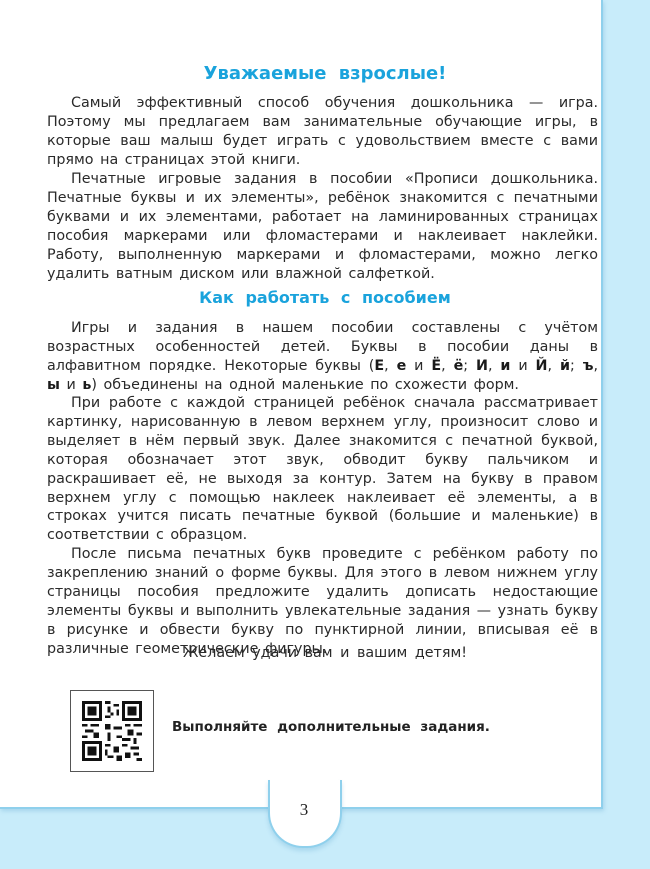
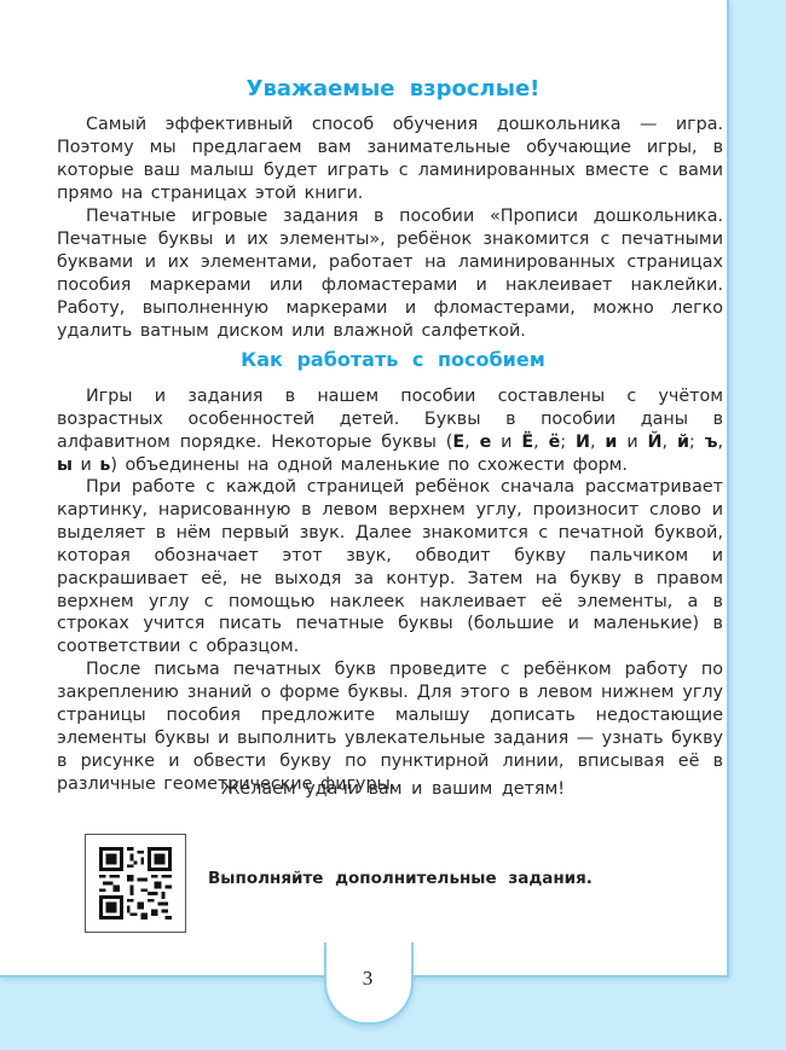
  3
  Уважаемые взрослые!
- Самый эффективный способ обучения дошкольника — игра. Поэтому мы предлагаем вам занимательные обучающие игры, в которые ваш малыш будет играть с удовольствием вместе с вами прямо на страницах этой книги.
+ Самый эффективный способ обучения дошкольника — игра. Поэтому мы предлагаем вам занимательные обучающие игры, в которые ваш малыш будет играть с ламинированных вместе с вами прямо на страницах этой книги.
  Печатные игровые задания в пособии «Прописи дошкольника. Печатные буквы и их элементы», ребёнок знакомится с печатными буквами и их элементами, работает на ламинированных страницах пособия маркерами или фломастерами и наклеивает наклейки. Работу, выполненную маркерами и фломастерами, можно легко удалить ватным диском или влажной салфеткой.
  Как работать с пособием
  Игры и задания в нашем пособии составлены с учётом возрастных особенностей детей. Буквы в пособии даны в алфавитном порядке. Некоторые буквы (Е, е и Ё, ё; И, и и Й, й; ъ, ы и ь) объединены на одной маленькие по схожести форм.
- При работе с каждой страницей ребёнок сначала рассматривает картинку, нарисованную в левом верхнем углу, произносит слово и выделяет в нём первый звук. Далее знакомится с печатной буквой, которая обозначает этот звук, обводит букву пальчиком и раскрашивает её, не выходя за контур. Затем на букву в правом верхнем углу с помощью наклеек наклеивает её элементы, а в строках учится писать печатные буквой (большие и маленькие) в соответствии с образцом.
+ При работе с каждой страницей ребёнок сначала рассматривает картинку, нарисованную в левом верхнем углу, произносит слово и выделяет в нём первый звук. Далее знакомится с печатной буквой, которая обозначает этот звук, обводит букву пальчиком и раскрашивает её, не выходя за контур. Затем на букву в правом верхнем углу с помощью наклеек наклеивает её элементы, а в строках учится писать печатные буквы (большие и маленькие) в соответствии с образцом.
- После письма печатных букв проведите с ребёнком работу по закреплению знаний о форме буквы. Для этого в левом нижнем углу страницы пособия предложите удалить дописать недостающие элементы буквы и выполнить увлекательные задания — узнать букву в рисунке и обвести букву по пунктирной линии, вписывая её в различные геометрические фигуры.
+ После письма печатных букв проведите с ребёнком работу по закреплению знаний о форме буквы. Для этого в левом нижнем углу страницы пособия предложите малышу дописать недостающие элементы буквы и выполнить увлекательные задания — узнать букву в рисунке и обвести букву по пунктирной линии, вписывая её в различные геометрические фигуры.
  Желаем удачи вам и вашим детям!
  Выполняйте дополнительные задания.
